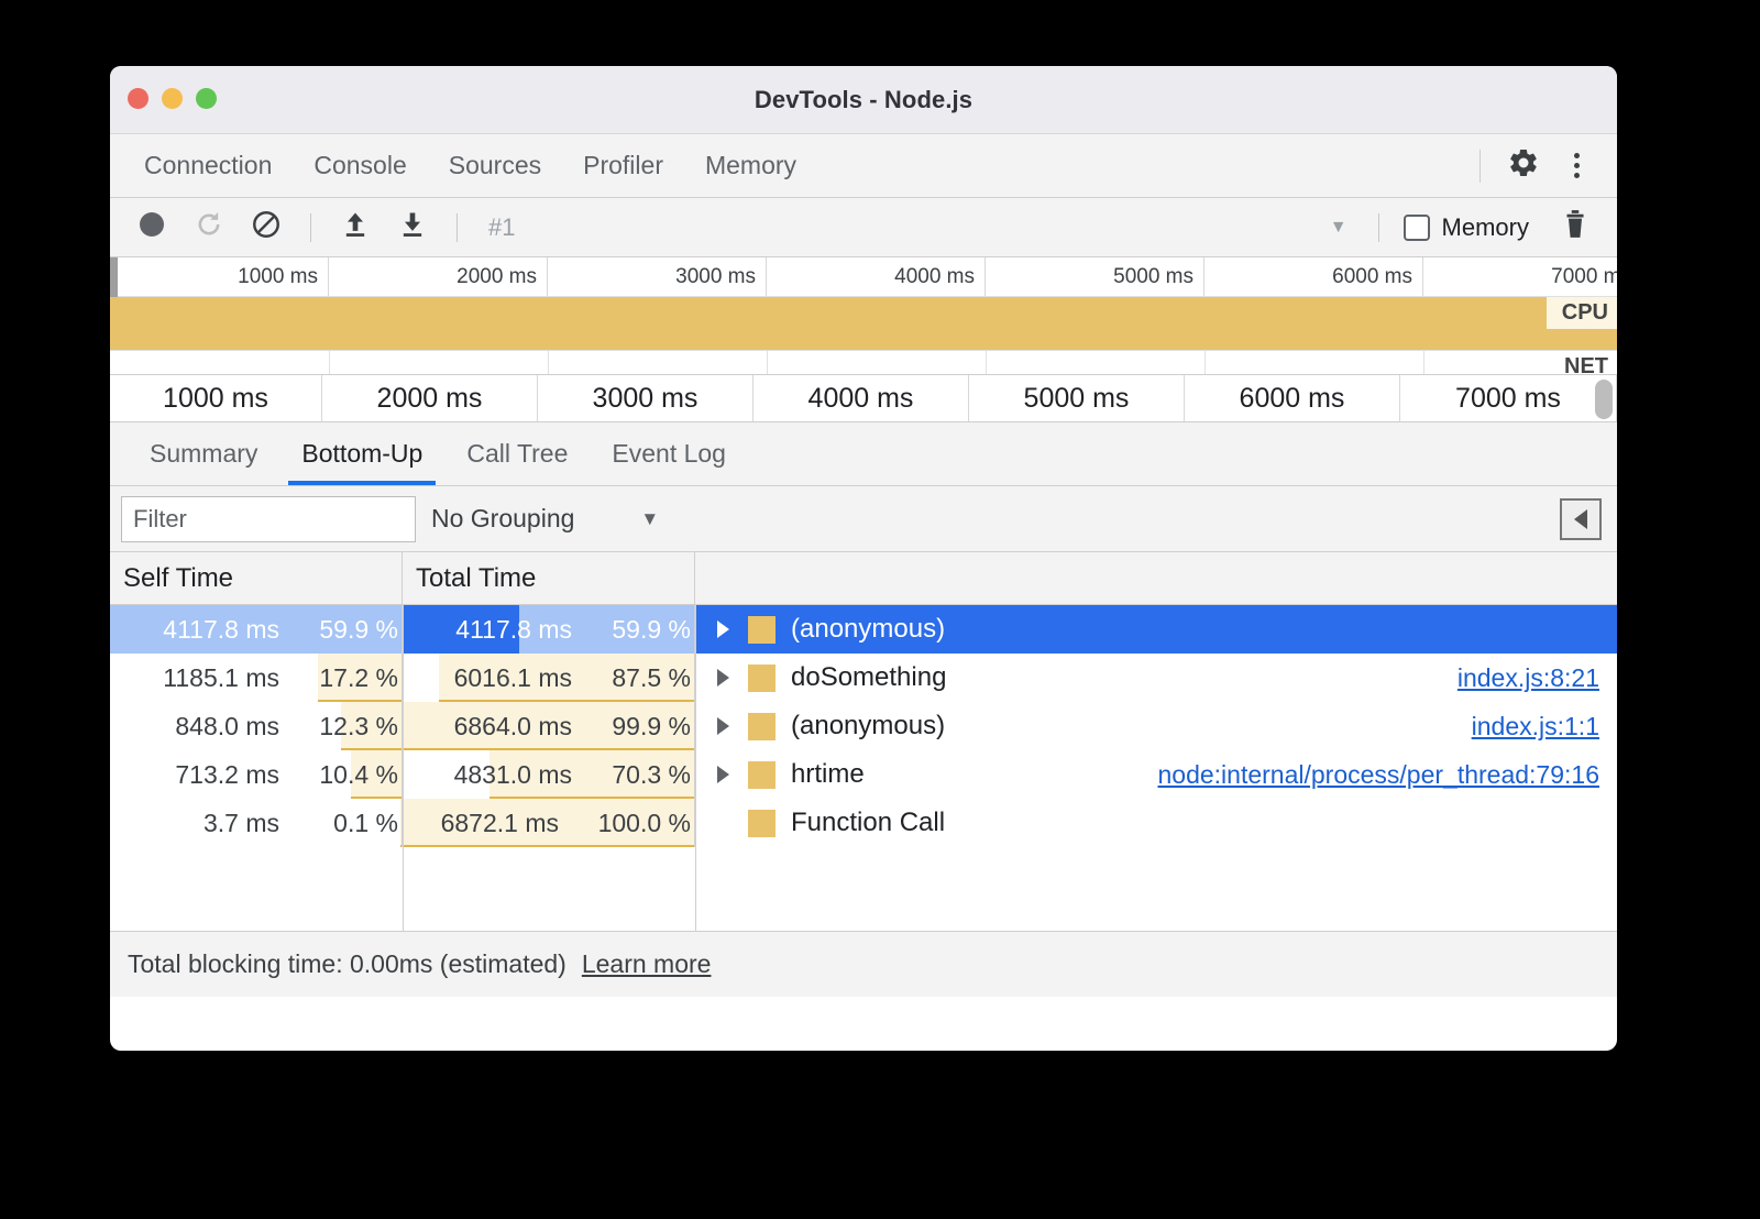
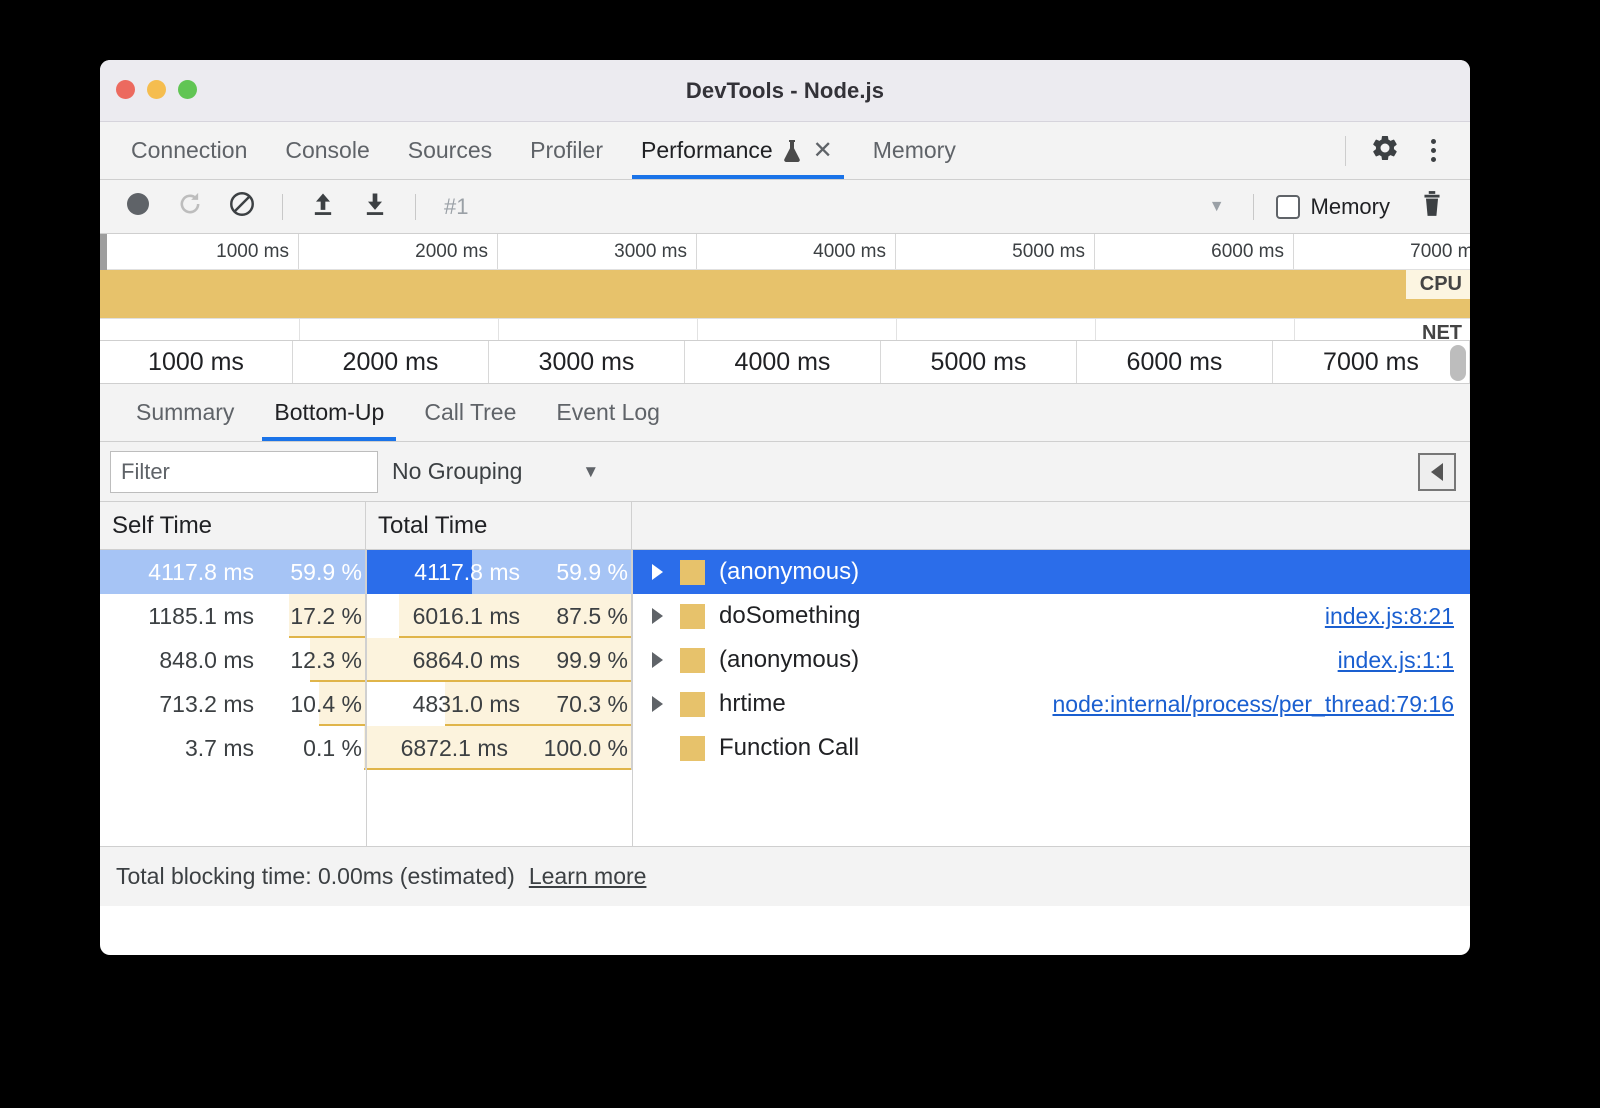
  DevTools - Node.js
  Connection
  Console
  Sources
  Profiler
+ Performance
+ ✕
  Memory
  #1
  ▼
  Memory
  1000 ms
  2000 ms
  3000 ms
  4000 ms
  5000 ms
  6000 ms
  7000 m
  CPU
  NET
  1000 ms
  2000 ms
  3000 ms
  4000 ms
  5000 ms
  6000 ms
  7000 ms
  Summary
  Bottom-Up
  Call Tree
  Event Log
  Filter
  No Grouping
  ▼
  Self Time
  Total Time
  4117.8 ms
  59.9 %
  4117.8 ms
  59.9 %
  (anonymous)
  1185.1 ms
  17.2 %
  6016.1 ms
  87.5 %
  doSomething
  index.js:8:21
  848.0 ms
  12.3 %
  6864.0 ms
  99.9 %
  (anonymous)
  index.js:1:1
  713.2 ms
  10.4 %
  4831.0 ms
  70.3 %
  hrtime
  node:internal/process/per_thread:79:16
  3.7 ms
  0.1 %
  6872.1 ms
  100.0 %
  Function Call
  Total blocking time: 0.00ms (estimated)
  Learn more
